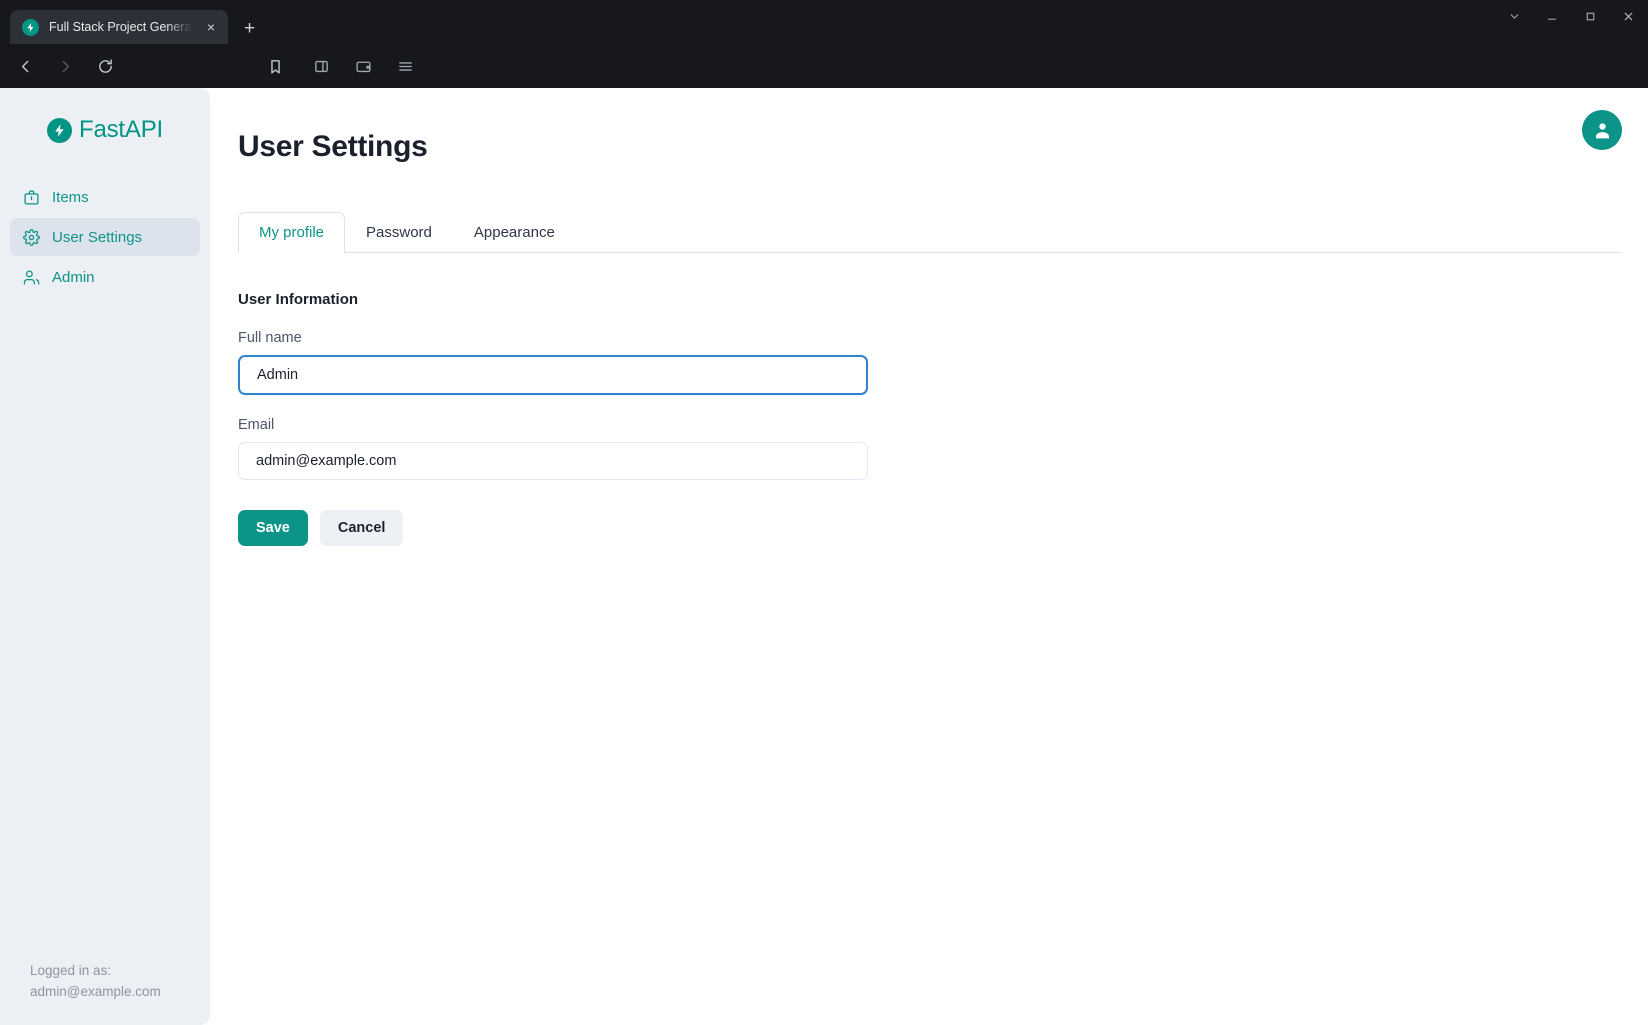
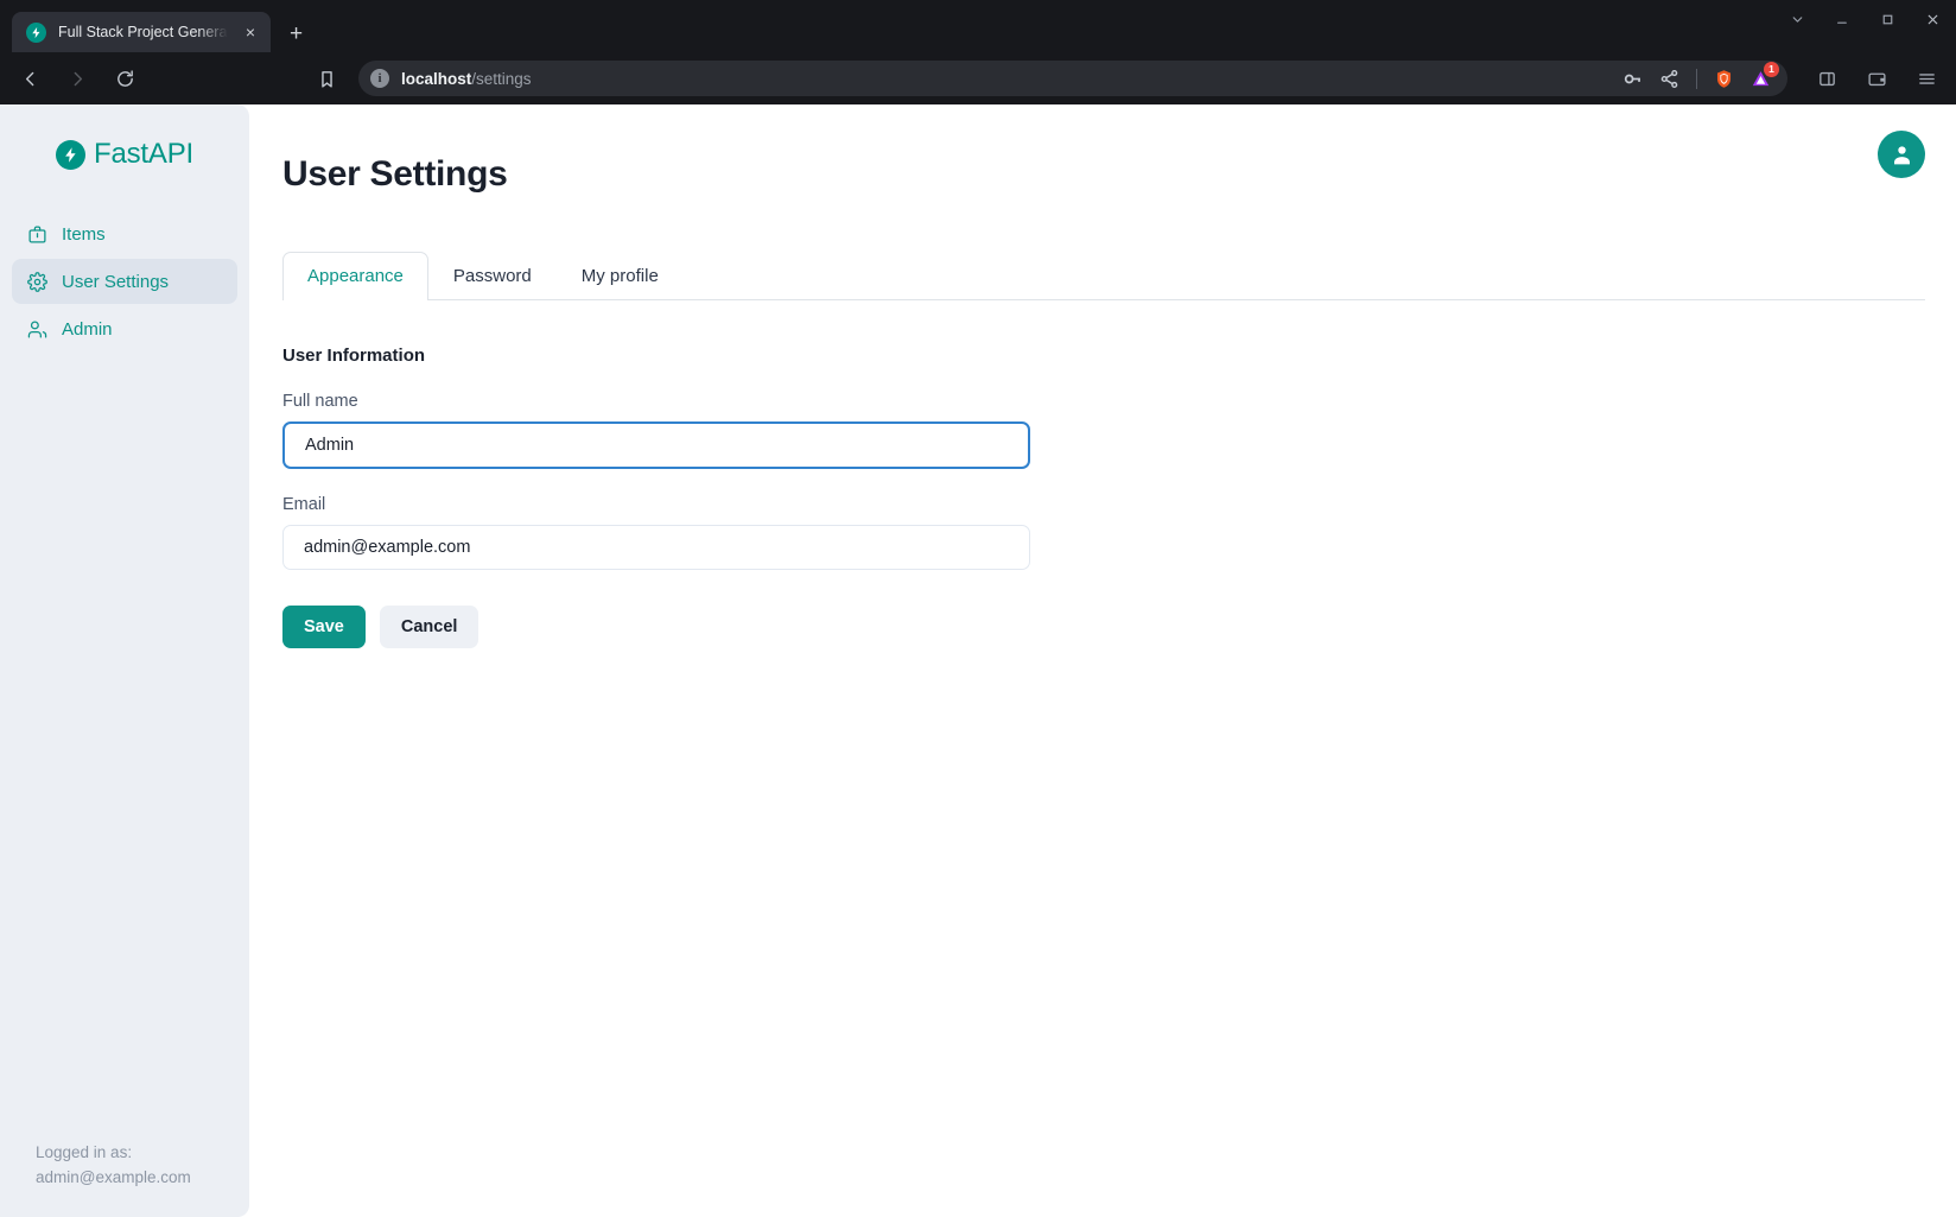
  Full Stack Project Genera
  ×
  +
+ i
+ localhost/settings
+ 1
  FastAPI
  Items
  User Settings
  Admin
  Logged in as:
  admin@example.com
  User Settings
- My profile
+ Appearance
  Password
- Appearance
+ My profile
  User Information
  Full name
  Admin
  Email
  admin@example.com
  Save
  Cancel
